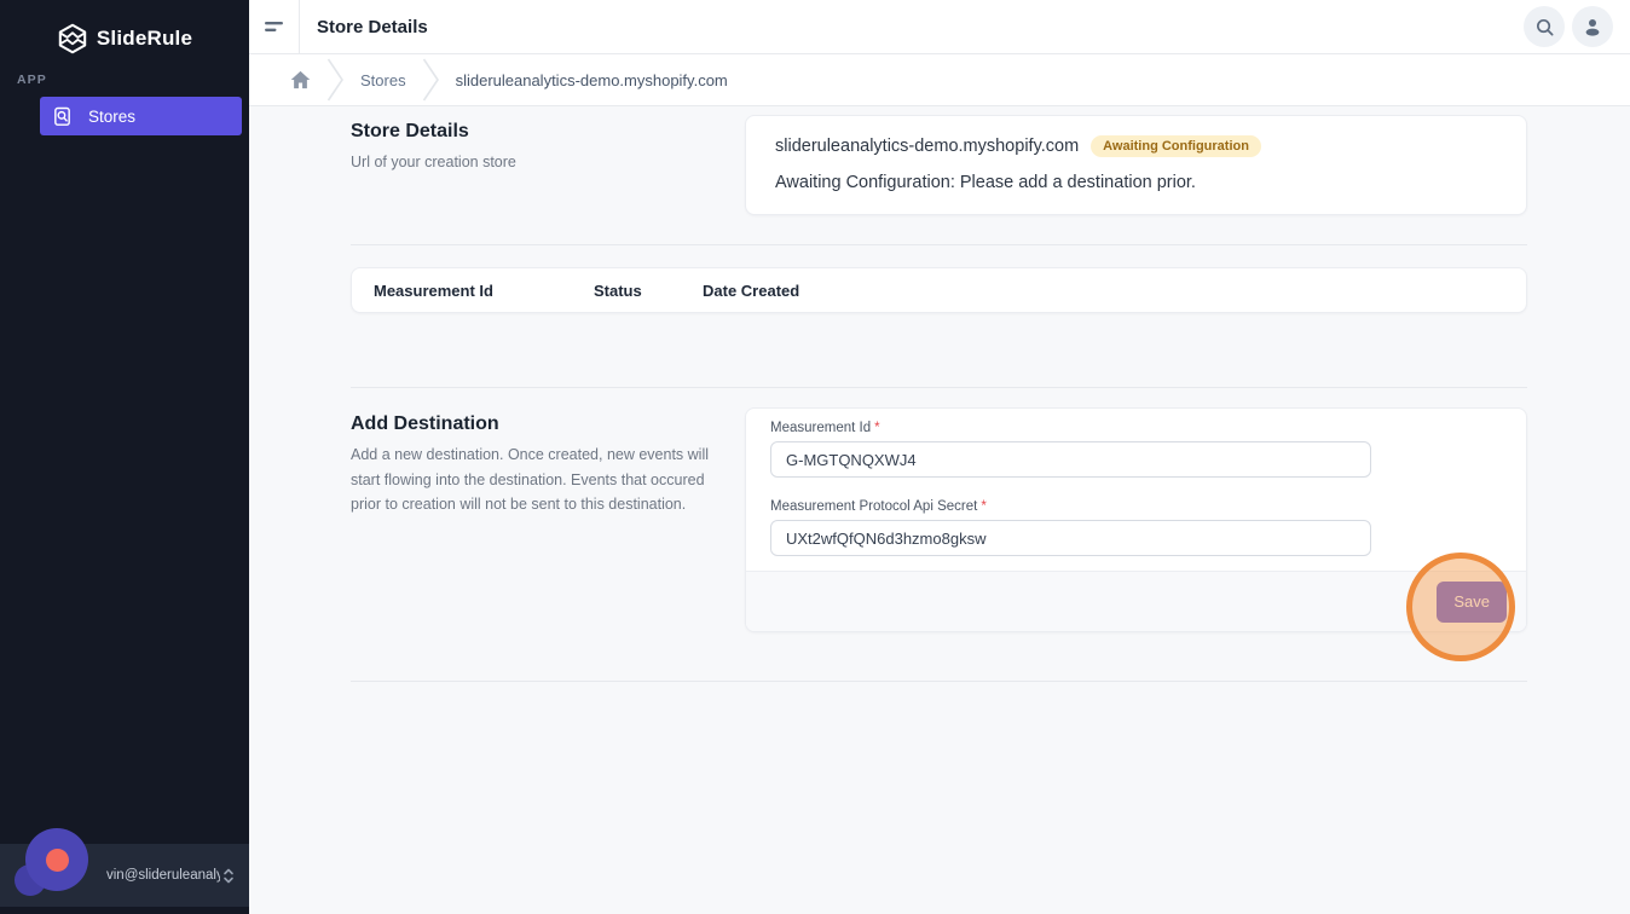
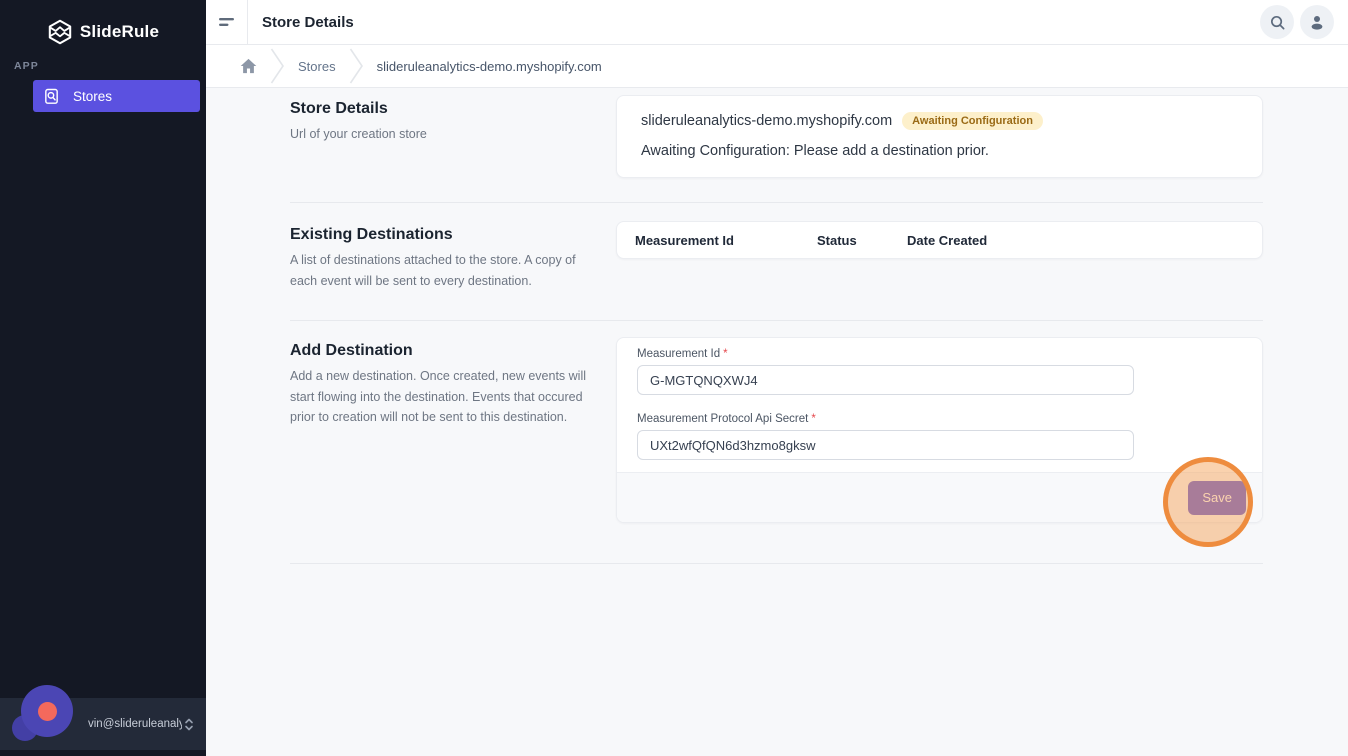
  SlideRule
  APP
  Stores
  Store Details
  Stores
  slideruleanalytics-demo.myshopify.com
  Store Details
  Url of your creation store
  slideruleanalytics-demo.myshopify.com
  Awaiting Configuration
  Awaiting Configuration: Please add a destination prior.
+ Existing Destinations
+ A list of destinations attached to the store. A copy of each event will be sent to every destination.
  Measurement Id
  Status
  Date Created
  Add Destination
  Add a new destination. Once created, new events will start flowing into the destination. Events that occured prior to creation will not be sent to this destination.
  Measurement Id *
  G-MGTQNQXWJ4
  Measurement Protocol Api Secret *
  UXt2wfQfQN6d3hzmo8gksw
  Save
